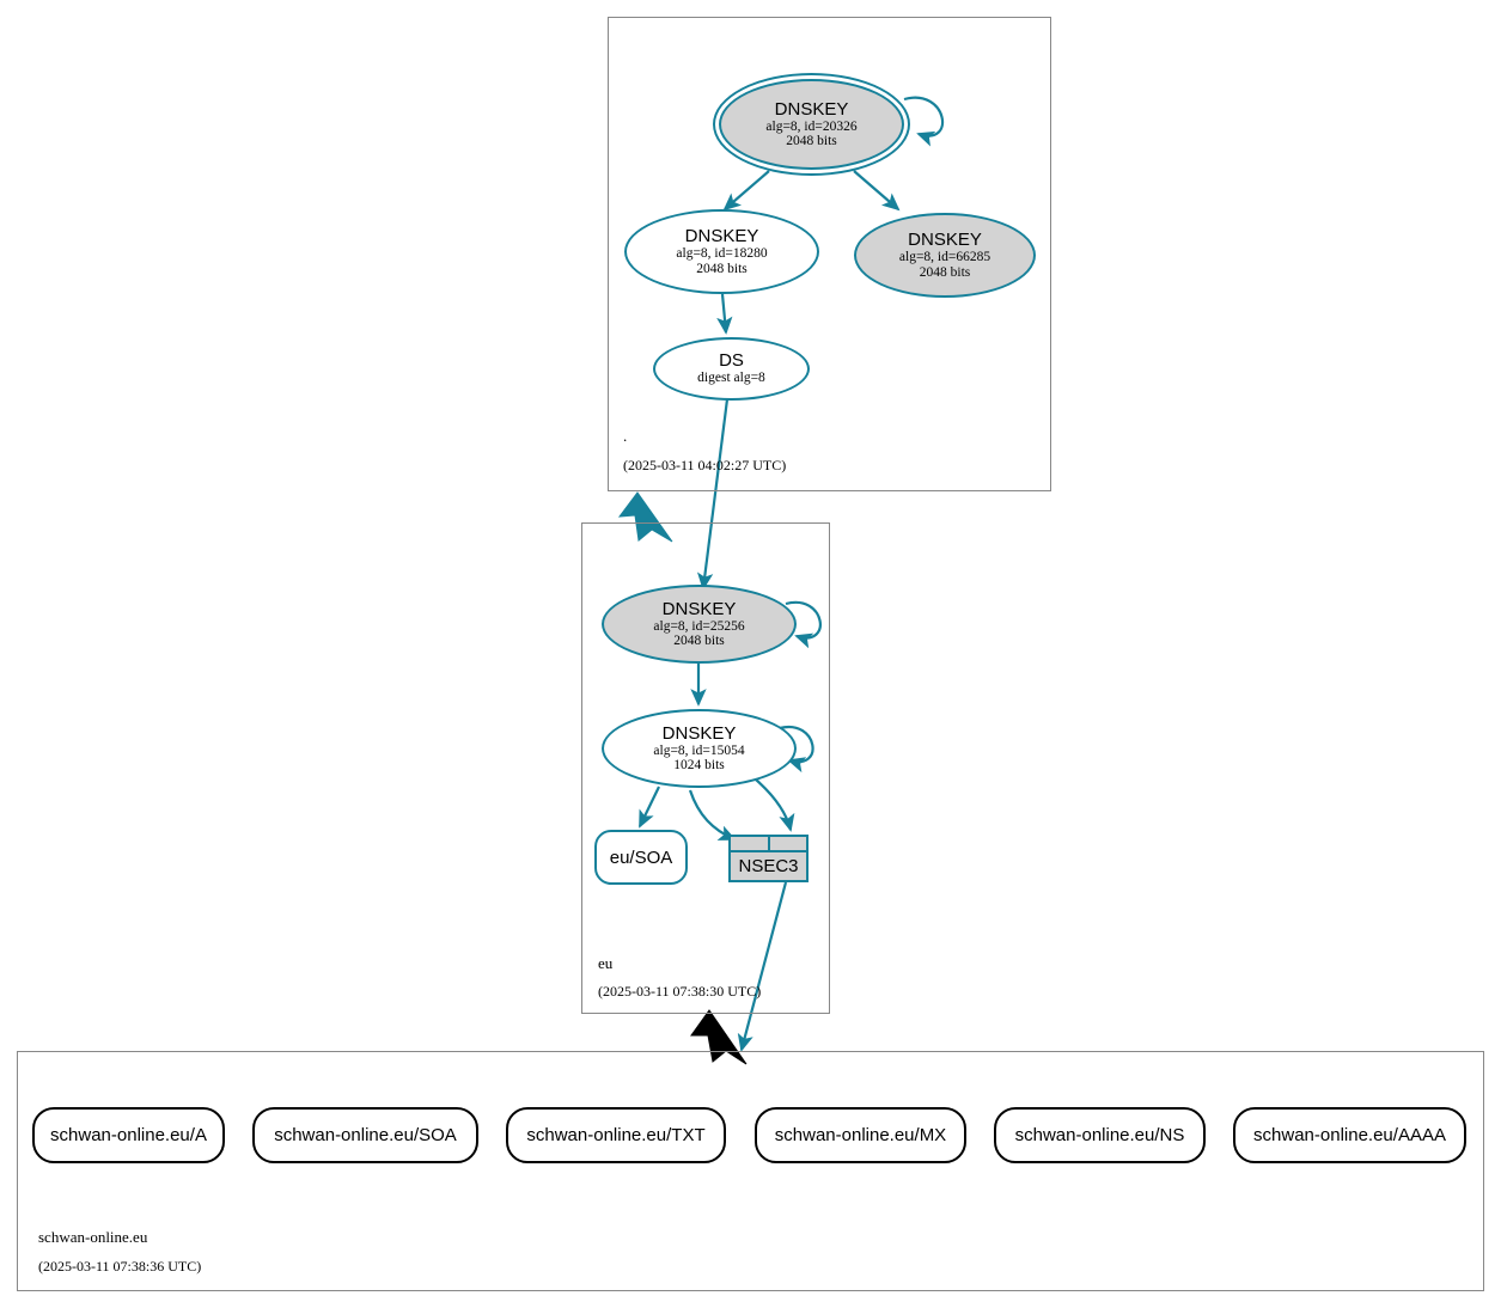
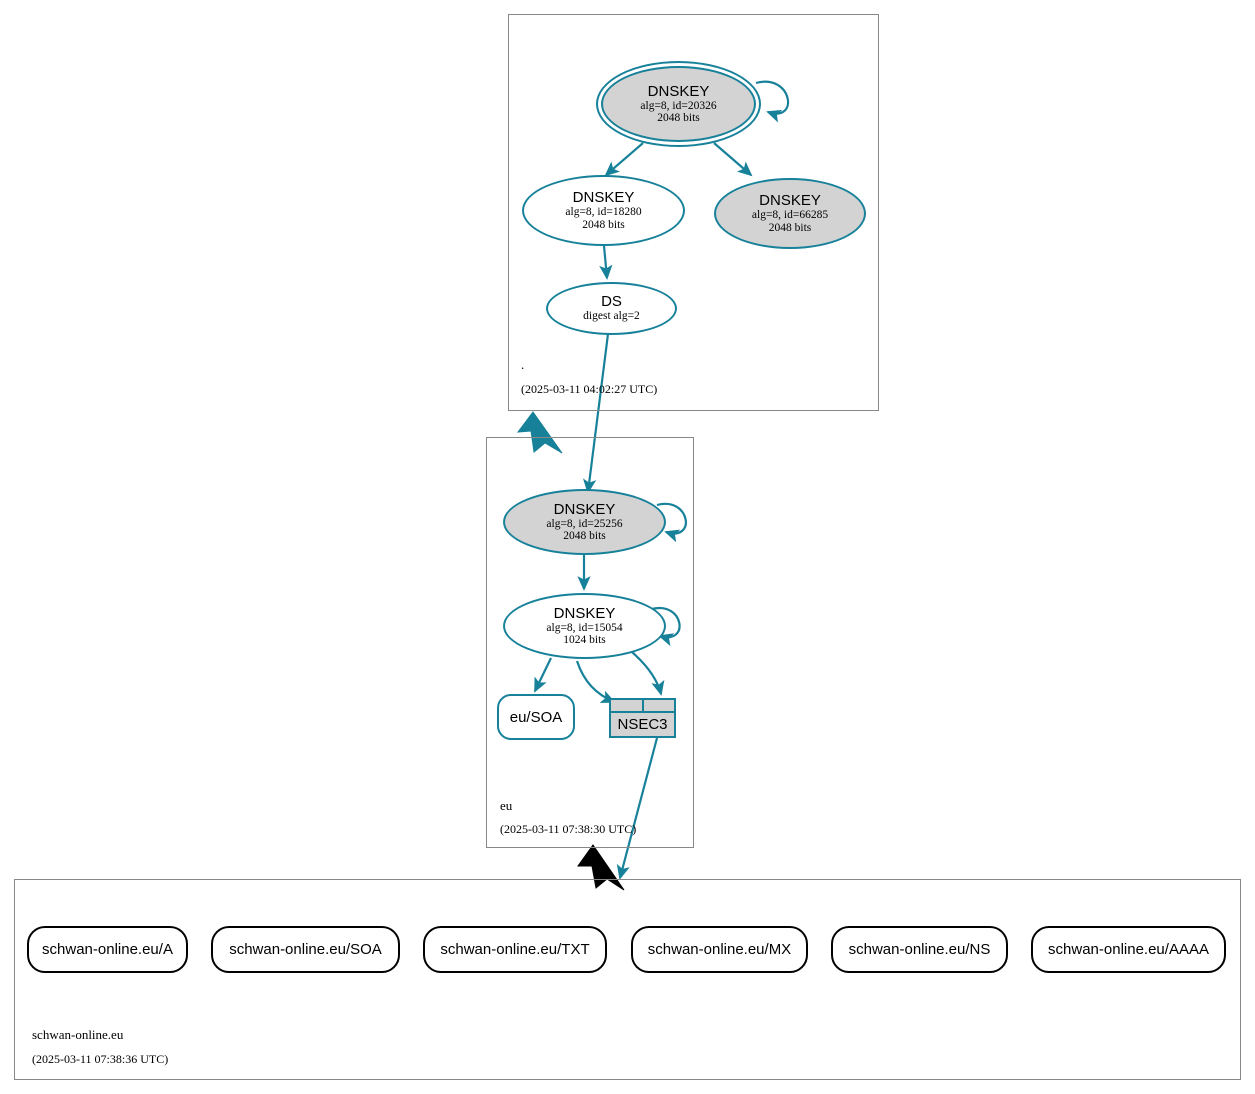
  .
  (2025-03-11 04:02:27 UTC)
  DNSKEY
  alg=8, id=20326
  2048 bits
  DNSKEY
  alg=8, id=18280
  2048 bits
  DNSKEY
  alg=8, id=66285
  2048 bits
  DS
- digest alg=8
+ digest alg=2
  eu
  (2025-03-11 07:38:30 UTC)
  DNSKEY
  alg=8, id=25256
  2048 bits
  DNSKEY
  alg=8, id=15054
  1024 bits
  eu/SOA
  NSEC3
  schwan-online.eu
  (2025-03-11 07:38:36 UTC)
  schwan-online.eu/A
  schwan-online.eu/SOA
  schwan-online.eu/TXT
  schwan-online.eu/MX
  schwan-online.eu/NS
  schwan-online.eu/AAAA
